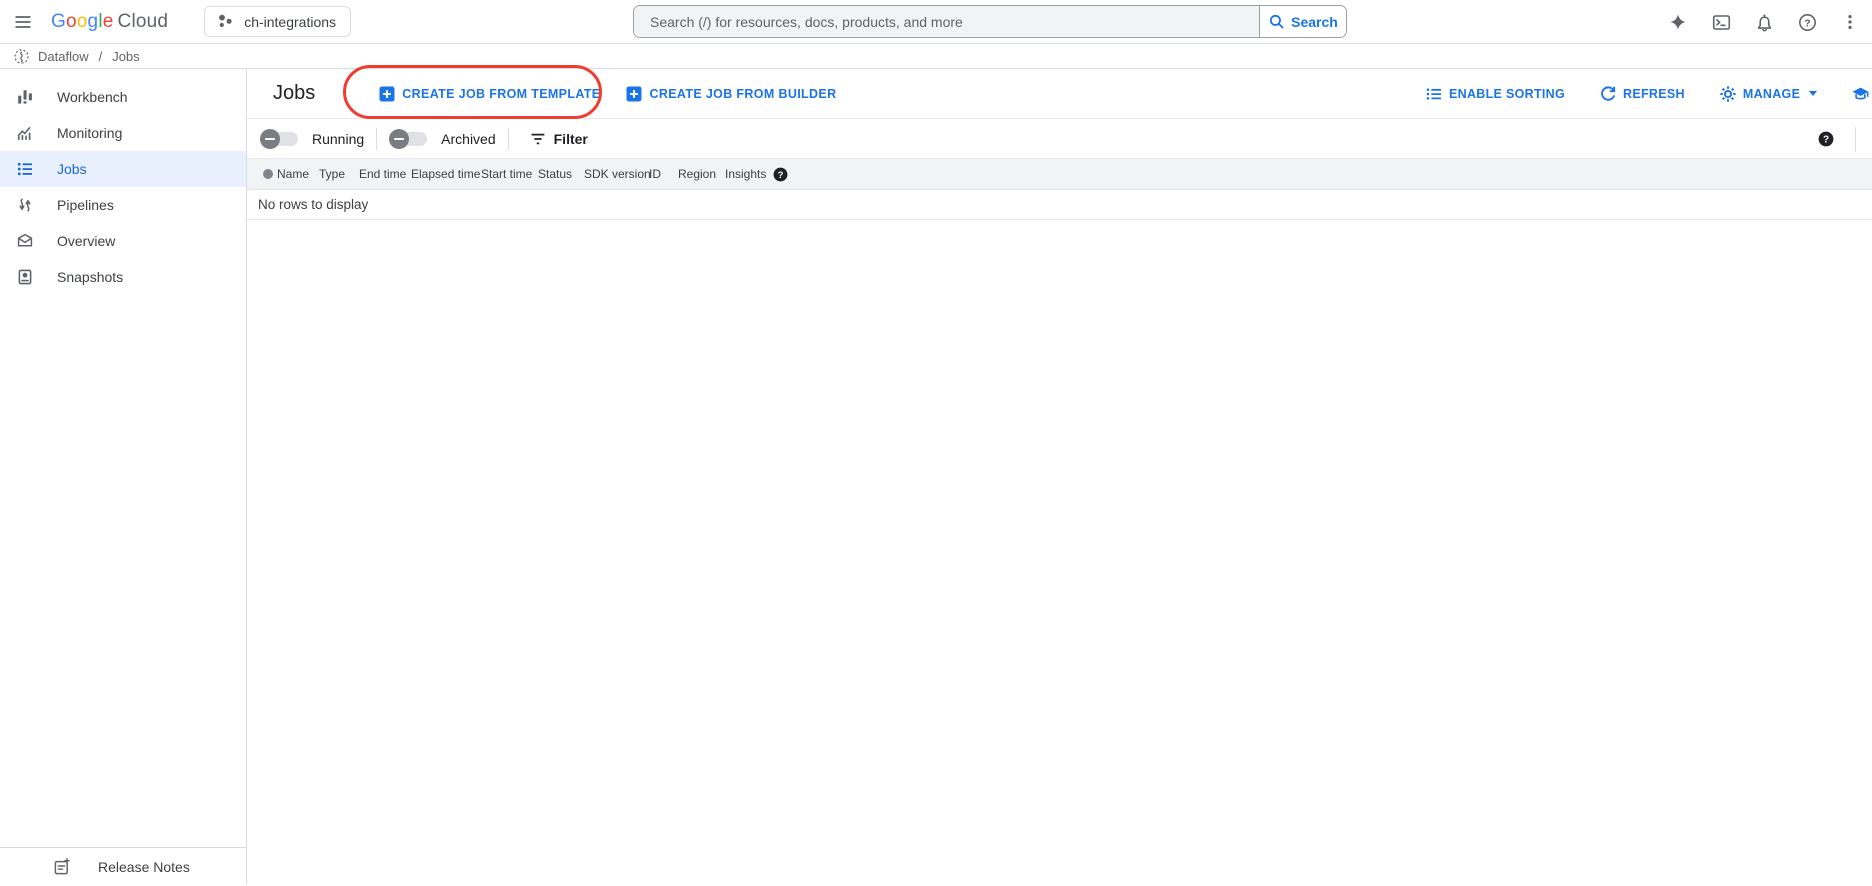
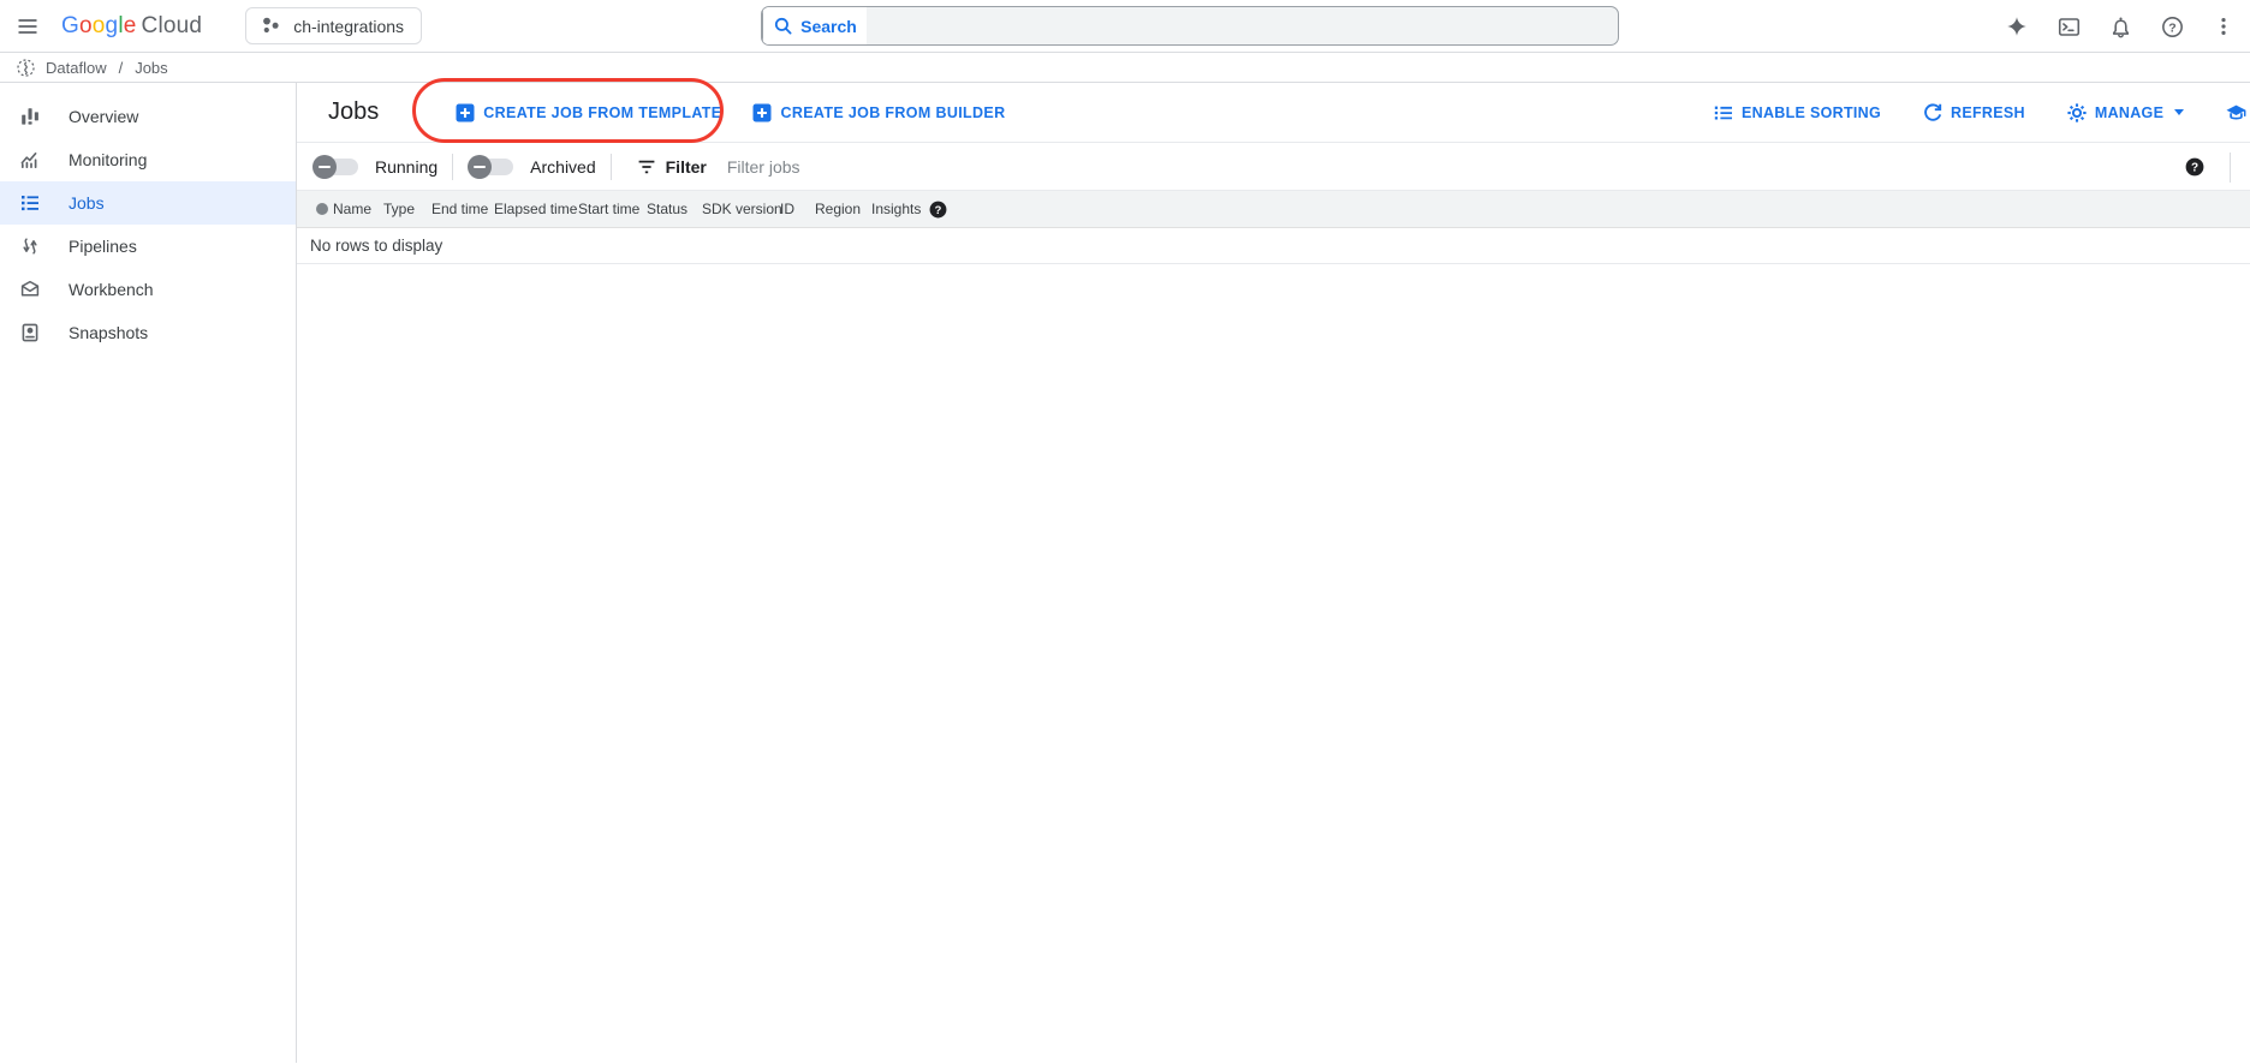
  Google Cloud
  ch-integrations
- Search (/) for resources, docs, products, and more
  Search
  ?
  Dataflow
  /
  Jobs
- Workbench
+ Overview
  Monitoring
  Jobs
  Pipelines
- Overview
+ Workbench
  Snapshots
- Release Notes
  Jobs
  CREATE JOB FROM TEMPLATE
  CREATE JOB FROM BUILDER
  ENABLE SORTING
  REFRESH
  MANAGE
  Running
  Archived
  Filter
+ Filter jobs
  ?
  Name
  Type
  End time
  Elapsed time
  Start time
  Status
  SDK version
  ID
  Region
  Insights
  ?
  No rows to display
